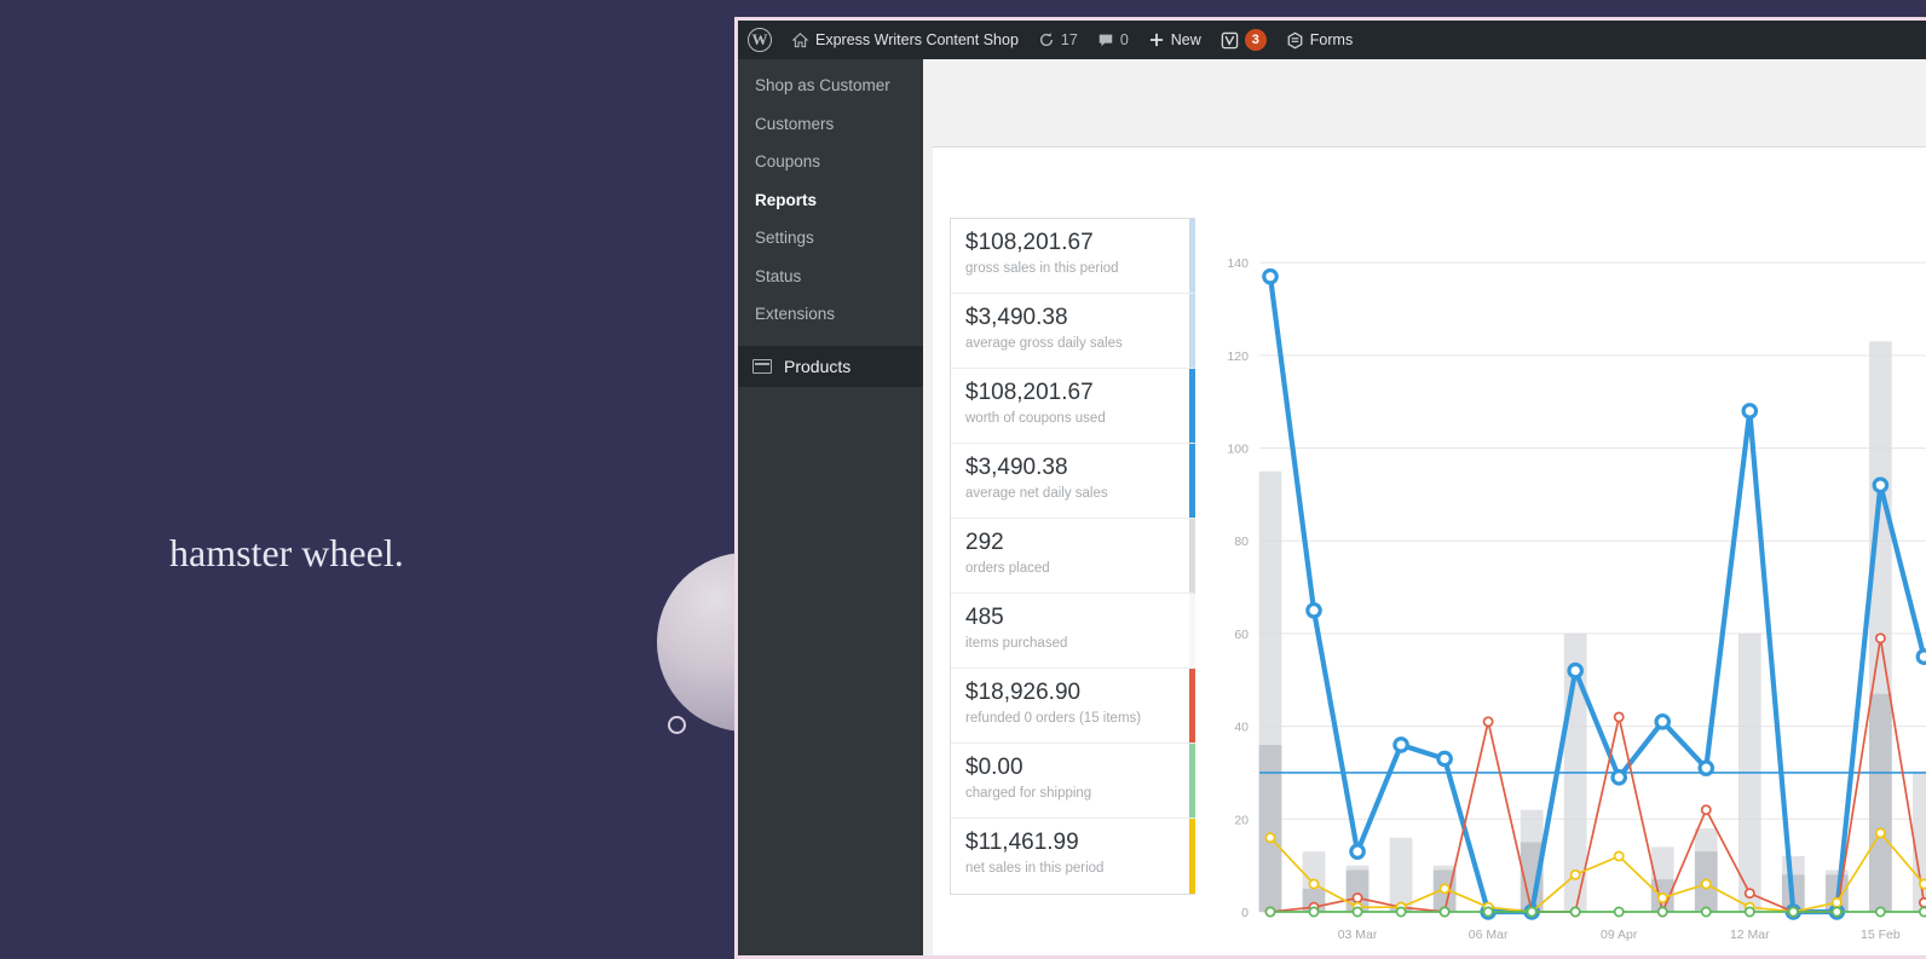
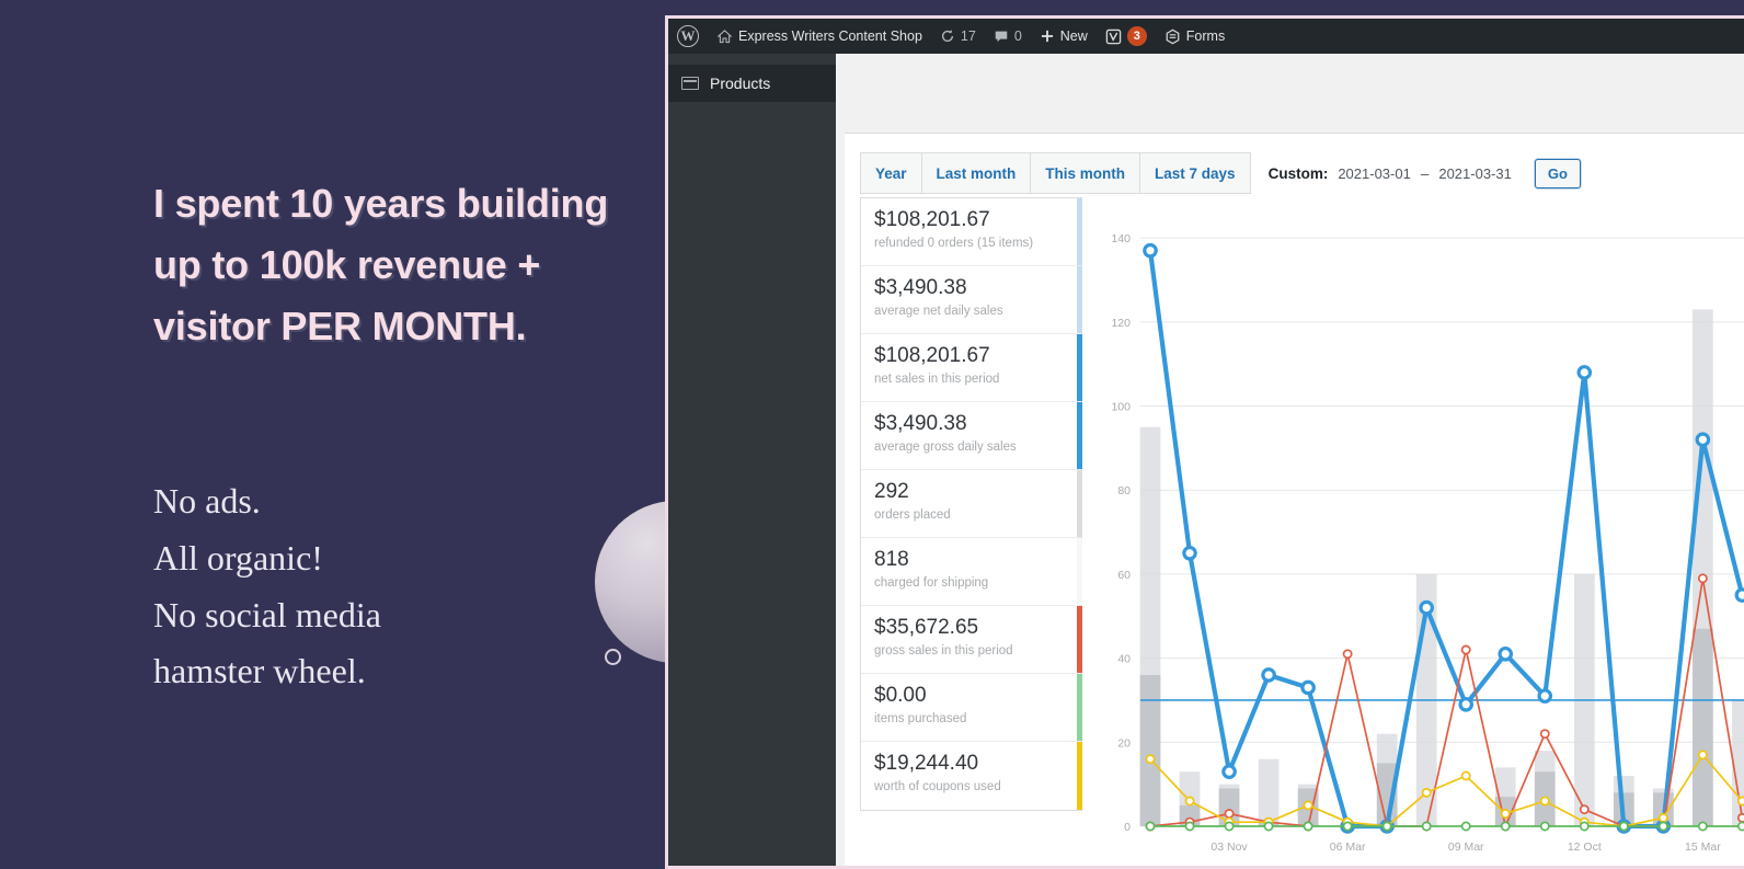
+ I spent 10 years building up to 100k revenue + visitor PER MONTH.
+ No ads.
+ All organic!
+ No social media
  hamster wheel.
  W
  Express Writers Content Shop
  17
  0
  New
  3
  Forms
- Shop as Customer
- Customers
- Coupons
- Reports
- Settings
- Status
- Extensions
  Products
+ Year
+ Last month
+ This month
+ Last 7 days
+ Custom:
+ 2021-03-01
+ –
+ 2021-03-31
+ Go
  $108,201.67
- gross sales in this period
+ refunded 0 orders (15 items)
  $3,490.38
- average gross daily sales
+ average net daily sales
  $108,201.67
- worth of coupons used
+ net sales in this period
  $3,490.38
- average net daily sales
+ average gross daily sales
  292
  orders placed
- 485
+ 818
- items purchased
+ charged for shipping
- $18,926.90
+ $35,672.65
- refunded 0 orders (15 items)
+ gross sales in this period
  $0.00
- charged for shipping
+ items purchased
- $11,461.99
+ $19,244.40
- net sales in this period
+ worth of coupons used
  0
  20
  40
  60
  80
  100
  120
  140
- 03 Mar
+ 03 Nov
  06 Mar
- 09 Apr
+ 09 Mar
- 12 Mar
+ 12 Oct
- 15 Feb
+ 15 Mar
